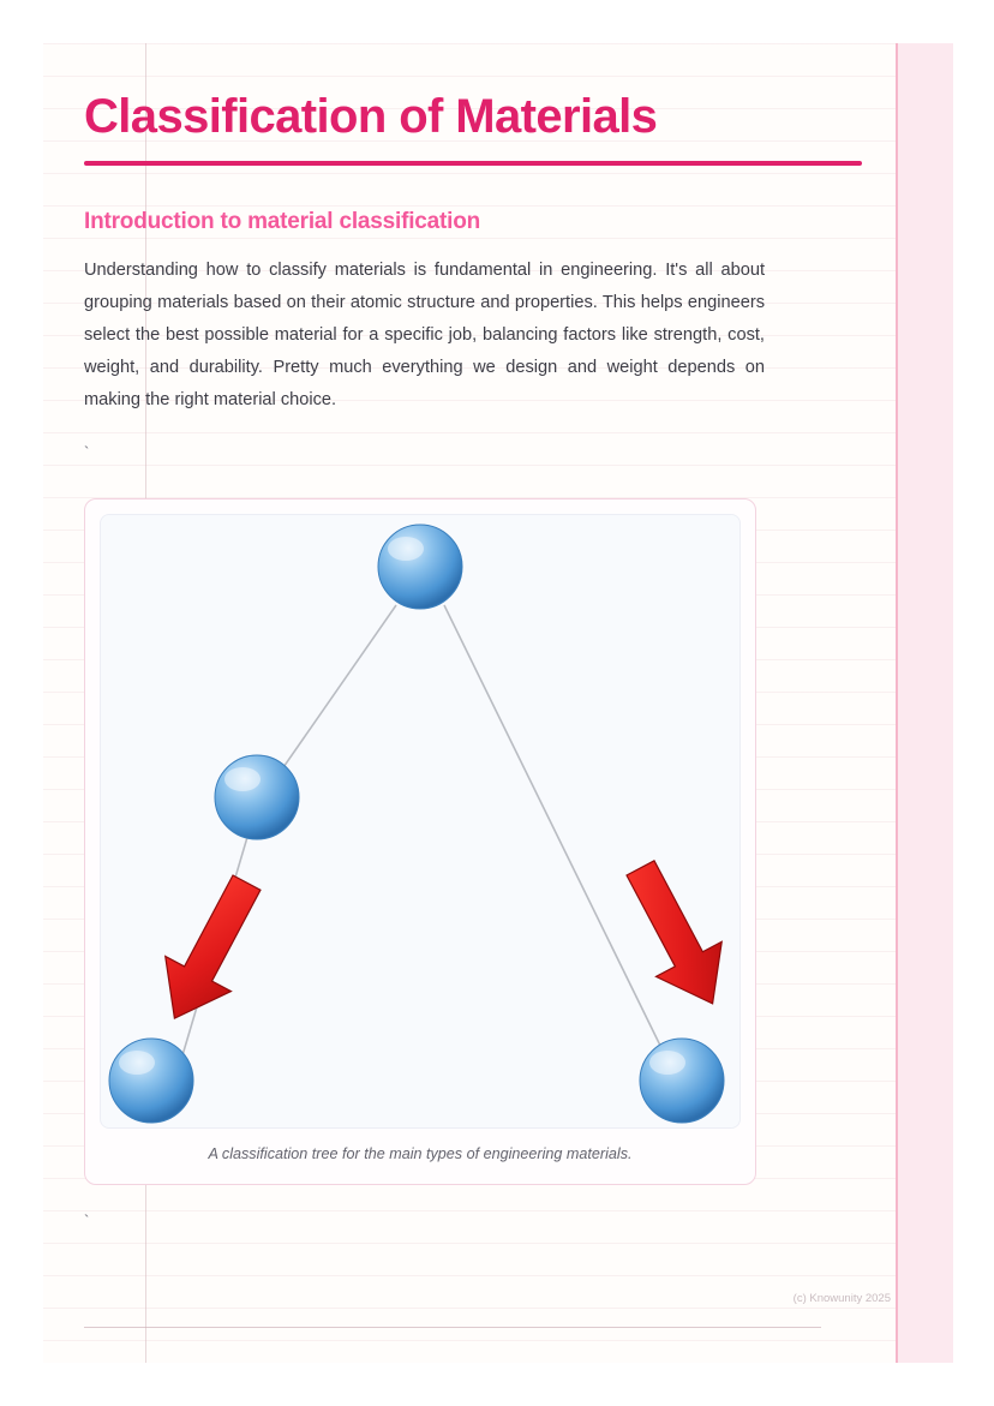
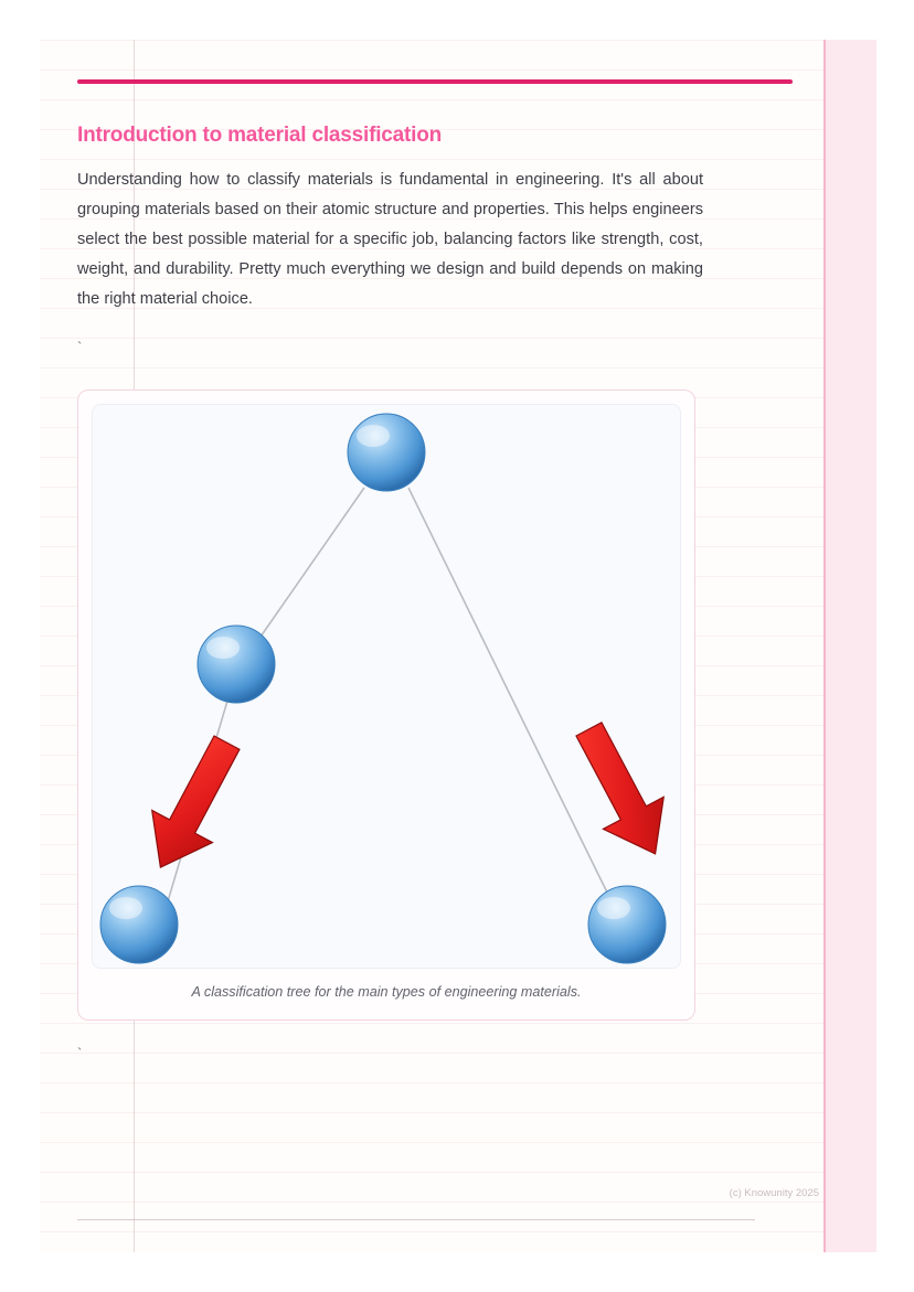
- Classification of Materials
  Introduction to material classification
- Understanding how to classify materials is fundamental in engineering. It's all about grouping materials based on their atomic structure and properties. This helps engineers select the best possible material for a specific job, balancing factors like strength, cost, weight, and durability. Pretty much everything we design and weight depends on making the right material choice.
+ Understanding how to classify materials is fundamental in engineering. It's all about grouping materials based on their atomic structure and properties. This helps engineers select the best possible material for a specific job, balancing factors like strength, cost, weight, and durability. Pretty much everything we design and build depends on making the right material choice.
  `
  A classification tree for the main types of engineering materials.
  `
  (c) Knowunity 2025
